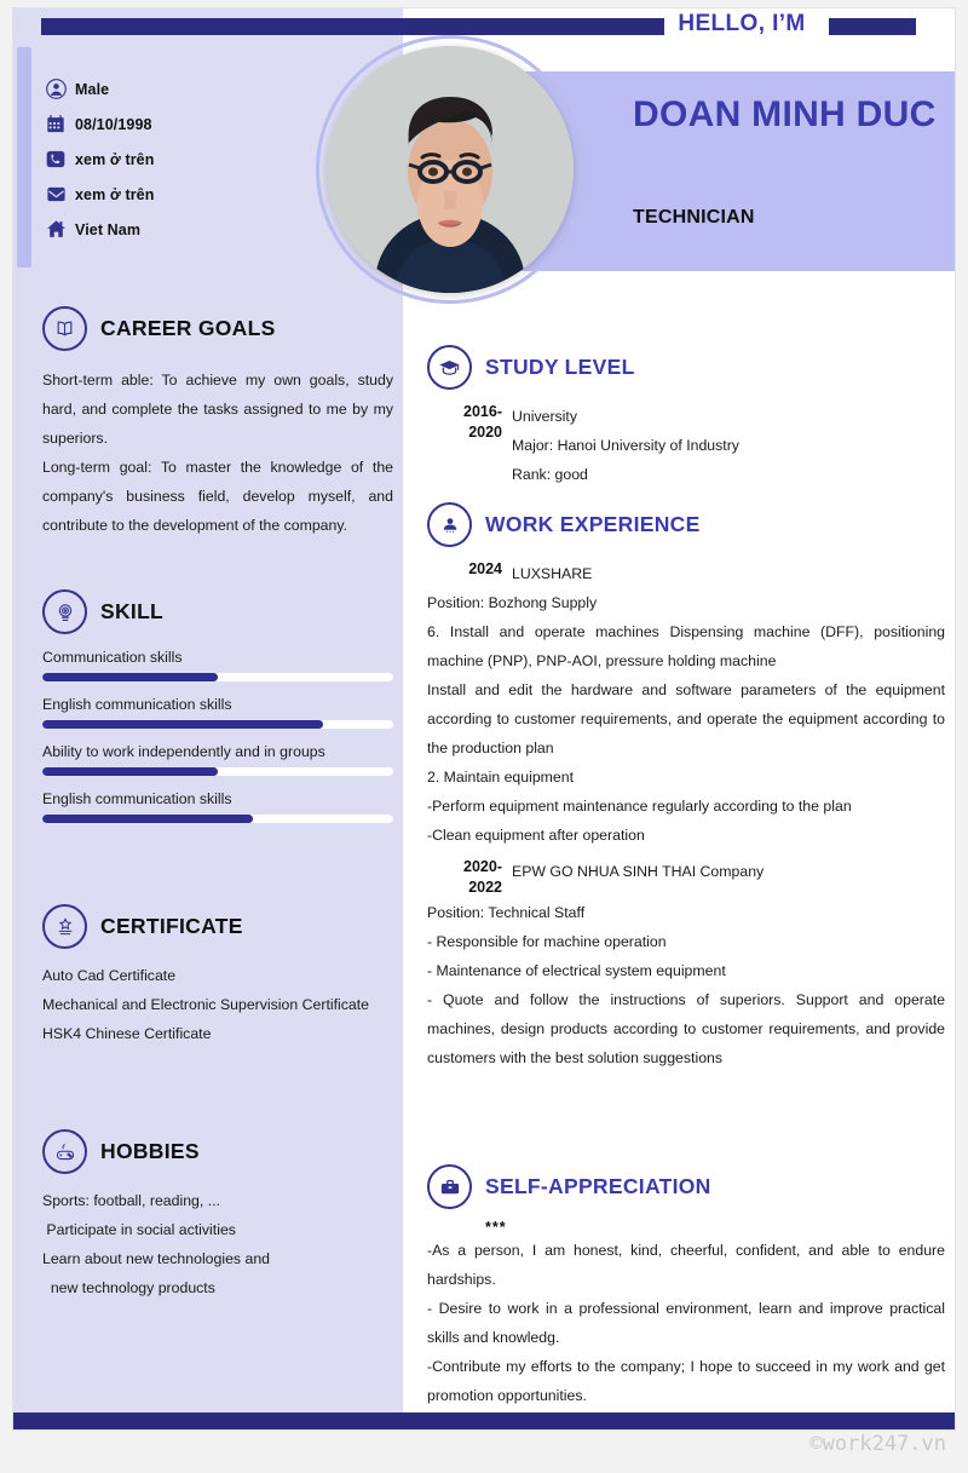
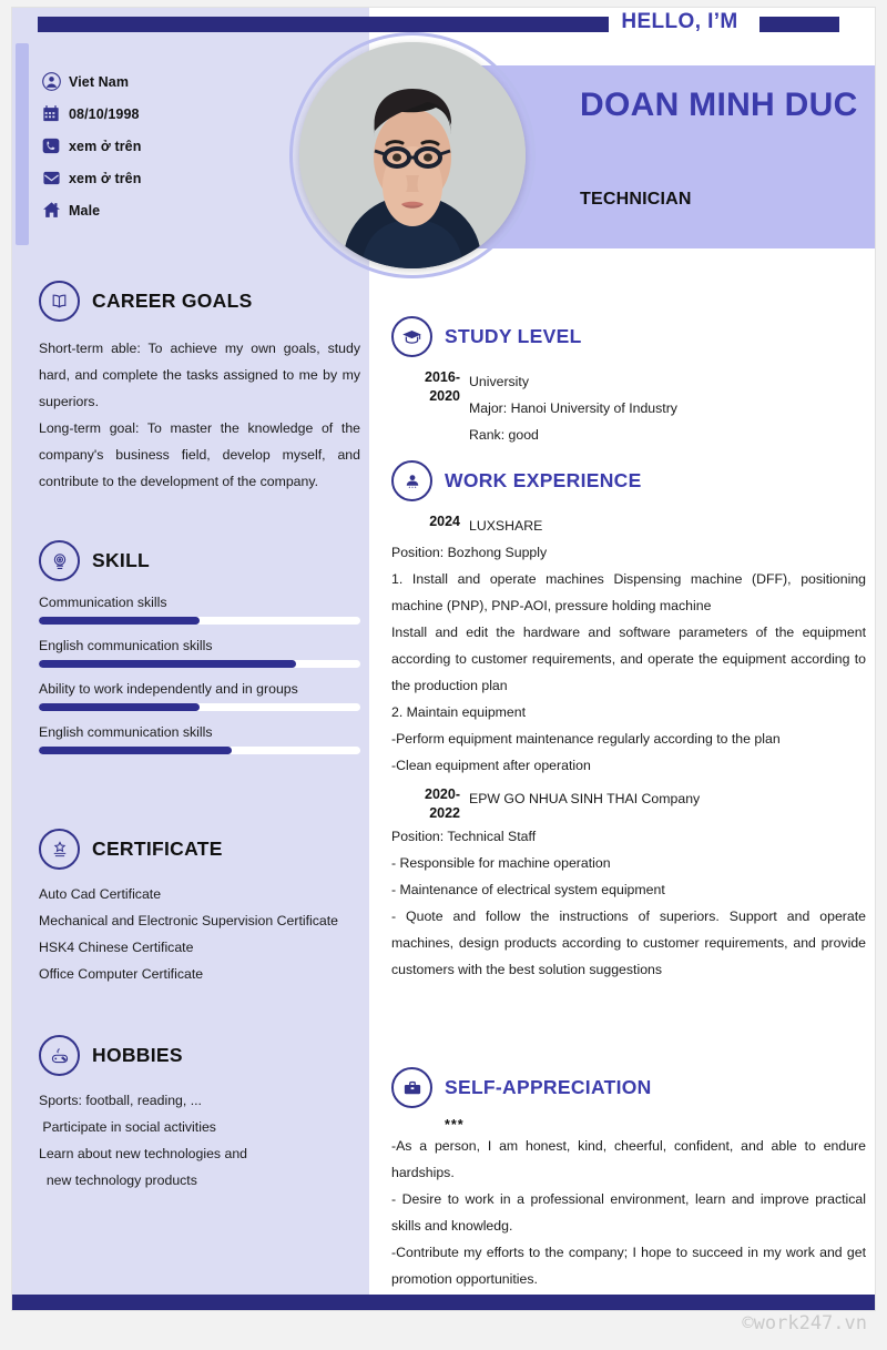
- Male
+ Viet Nam
  08/10/1998
  xem ở trên
  xem ở trên
- Viet Nam
+ Male
  CAREER GOALS
  Short-term able: To achieve my own goals, study hard, and complete the tasks assigned to me by my superiors.
  Long-term goal: To master the knowledge of the company's business field, develop myself, and contribute to the development of the company.
  SKILL
  Communication skills
  English communication skills
  Ability to work independently and in groups
  English communication skills
  CERTIFICATE
  Auto Cad Certificate
  Mechanical and Electronic Supervision Certificate
  HSK4 Chinese Certificate
+ Office Computer Certificate
  HOBBIES
  Sports: football, reading, ...
  Participate in social activities
  Learn about new technologies and
  new technology products
  HELLO, I’M
  DOAN MINH DUC
  TECHNICIAN
  STUDY LEVEL
  2016-
  2020
  University
  Major: Hanoi University of Industry
  Rank: good
  WORK EXPERIENCE
  2024
  LUXSHARE
  Position: Bozhong Supply
- 6. Install and operate machines Dispensing machine (DFF), positioning machine (PNP), PNP-AOI, pressure holding machine
+ 1. Install and operate machines Dispensing machine (DFF), positioning machine (PNP), PNP-AOI, pressure holding machine
  Install and edit the hardware and software parameters of the equipment according to customer requirements, and operate the equipment according to the production plan
  2. Maintain equipment
  -Perform equipment maintenance regularly according to the plan
  -Clean equipment after operation
  2020-
  2022
  EPW GO NHUA SINH THAI Company
  Position: Technical Staff
  - Responsible for machine operation
  - Maintenance of electrical system equipment
  - Quote and follow the instructions of superiors. Support and operate machines, design products according to customer requirements, and provide customers with the best solution suggestions
  SELF-APPRECIATION
  ***
  -As a person, I am honest, kind, cheerful, confident, and able to endure hardships.
  - Desire to work in a professional environment, learn and improve practical skills and knowledg.
  -Contribute my efforts to the company; I hope to succeed in my work and get promotion opportunities.
  ©work247.vn
